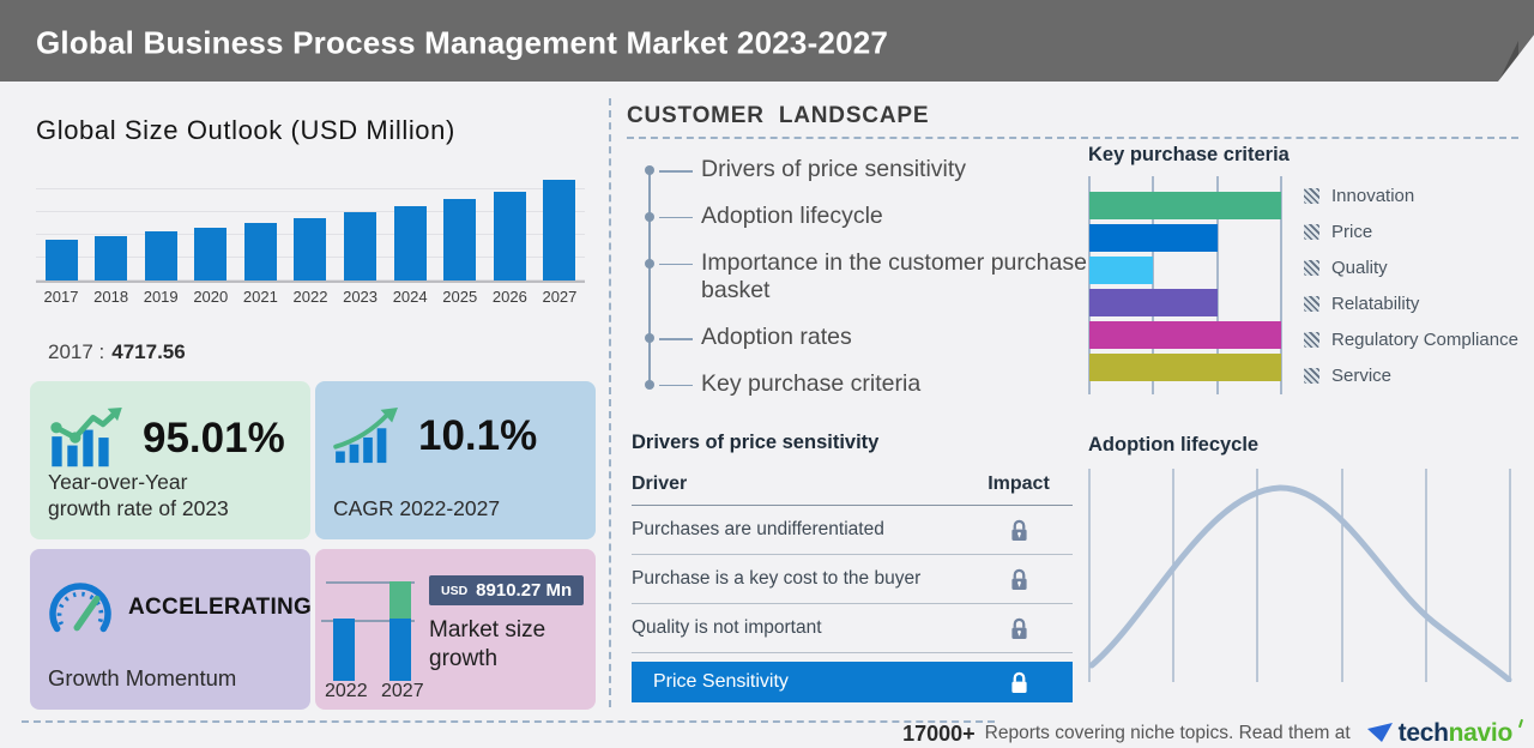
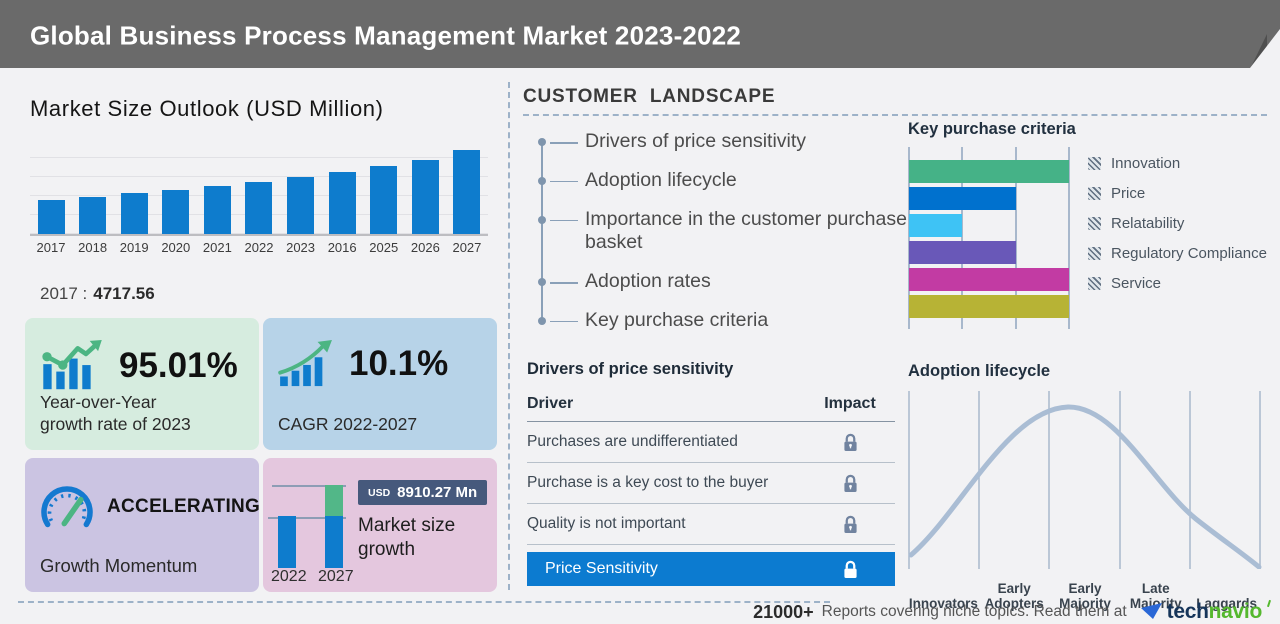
- Global Business Process Management Market 2023-2027
+ Global Business Process Management Market 2023-2022
- Global Size Outlook (USD Million)
+ Market Size Outlook (USD Million)
  2017
  2018
  2019
  2020
  2021
  2022
  2023
- 2024
+ 2016
  2025
  2026
  2027
  2017 : 4717.56
  95.01%
  Year-over-Year growth rate of 2023
  10.1%
  CAGR 2022-2027
  ACCELERATING
  Growth Momentum
  2022
  2027
  USD
  8910.27 Mn
  Market size growth
  CUSTOMER LANDSCAPE
  Drivers of price sensitivity
  Adoption lifecycle
  Importance in the customer purchase basket
  Adoption rates
  Key purchase criteria
  Key purchase criteria
  Innovation
  Price
- Quality
  Relatability
  Regulatory Compliance
  Service
  Drivers of price sensitivity
  Driver
  Impact
  Purchases are undifferentiated
  Purchase is a key cost to the buyer
  Quality is not important
  Price Sensitivity
  Adoption lifecycle
+ Innovators
+ Early Adopters
+ Early Majority
+ Late Majority
+ Laggards
- 17000+
+ 21000+
  Reports covering niche topics. Read them at
  technavio
